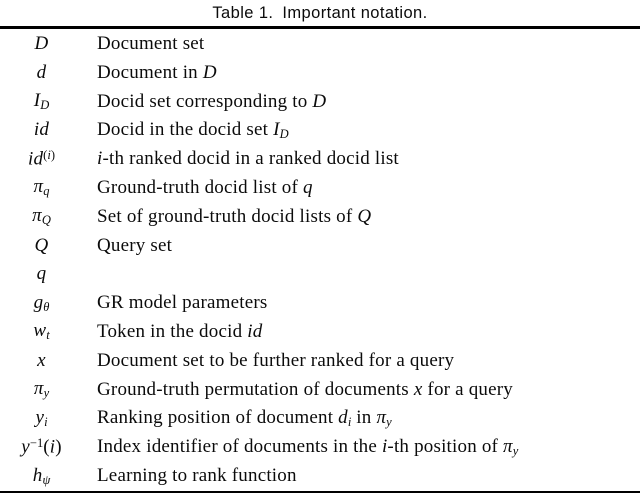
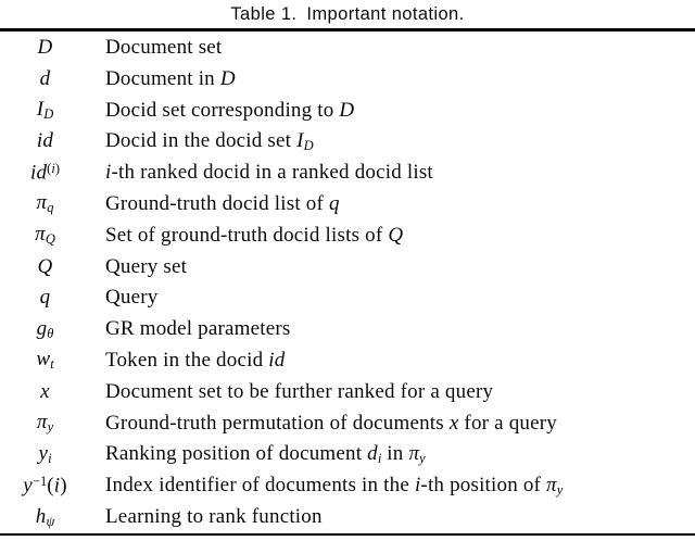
  Table 1.
  Important notation.
  D
  Document set
  d
  Document in D
  ID
  Docid set corresponding to D
  id
  Docid in the docid set ID
  id(i)
  i-th ranked docid in a ranked docid list
  πq
  Ground-truth docid list of q
  πQ
  Set of ground-truth docid lists of Q
  Q
  Query set
  q
+ Query
  gθ
  GR model parameters
  wt
  Token in the docid id
  x
  Document set to be further ranked for a query
  πy
  Ground-truth permutation of documents x for a query
  yi
  Ranking position of document di in πy
  y−1(i)
  Index identifier of documents in the i-th position of πy
  hψ
  Learning to rank function
